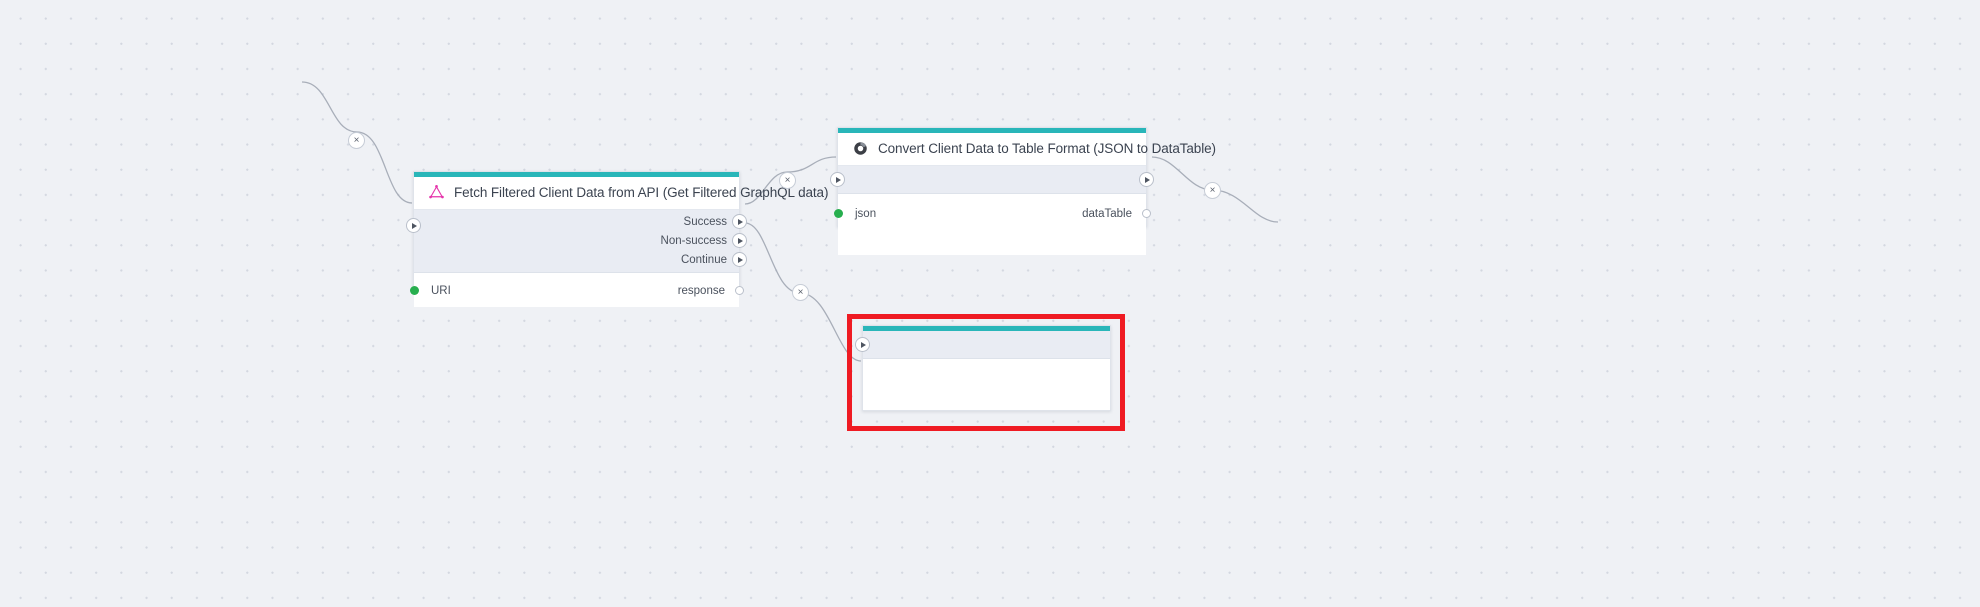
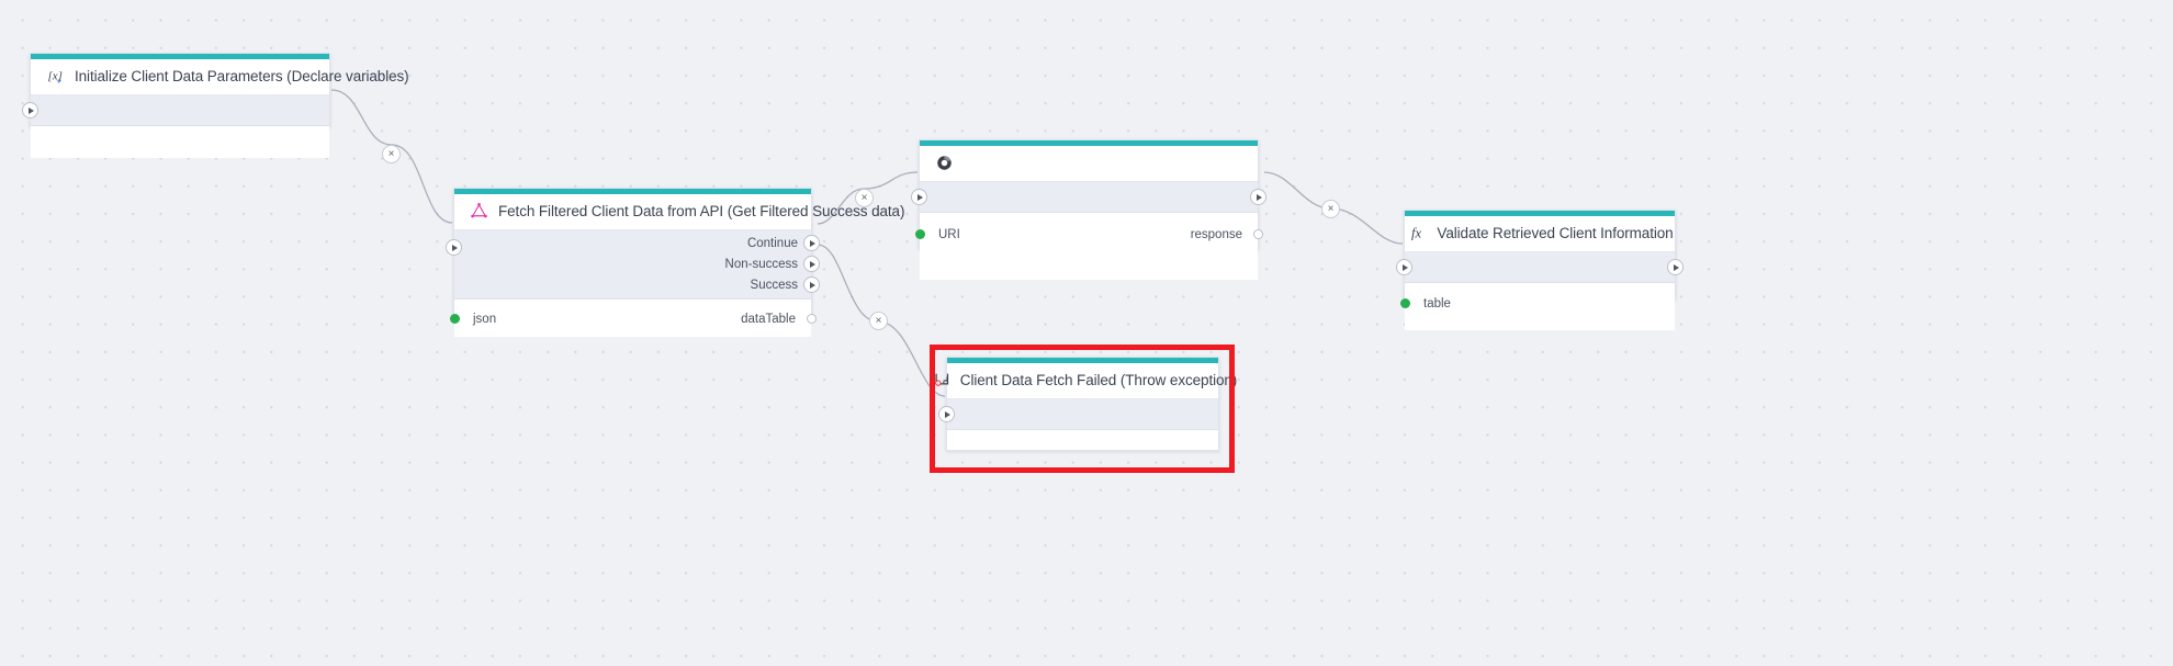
+ [x]
+ +
+ Initialize Client Data Parameters (Declare variables)
- Fetch Filtered Client Data from API (Get Filtered GraphQL data)
+ Fetch Filtered Client Data from API (Get Filtered Success data)
- Success
+ Continue
  Non-success
- Continue
+ Success
- URI
+ json
- response
+ dataTable
- Convert Client Data to Table Format (JSON to DataTable)
- json
+ URI
- dataTable
+ response
+ fx
+ Validate Retrieved Client Information
+ table
+ Client Data Fetch Failed (Throw exception)
  ×
  ×
  ×
  ×
